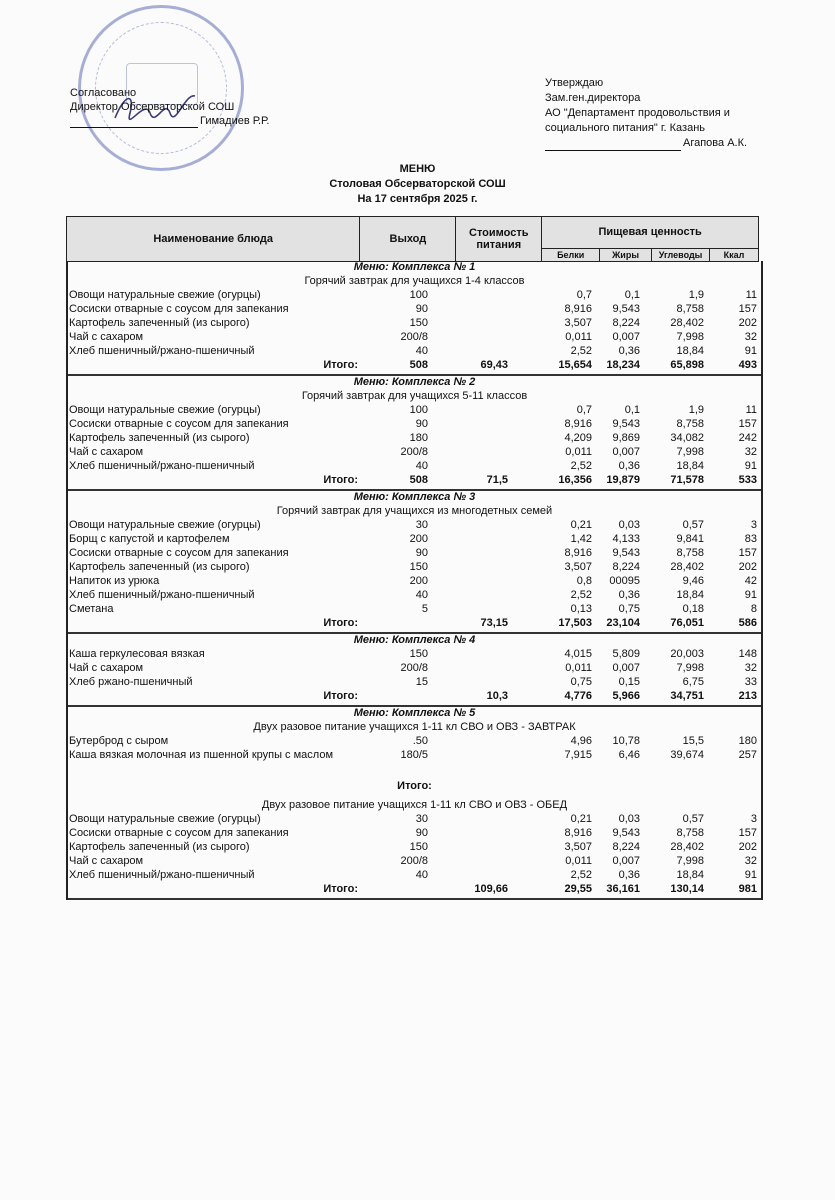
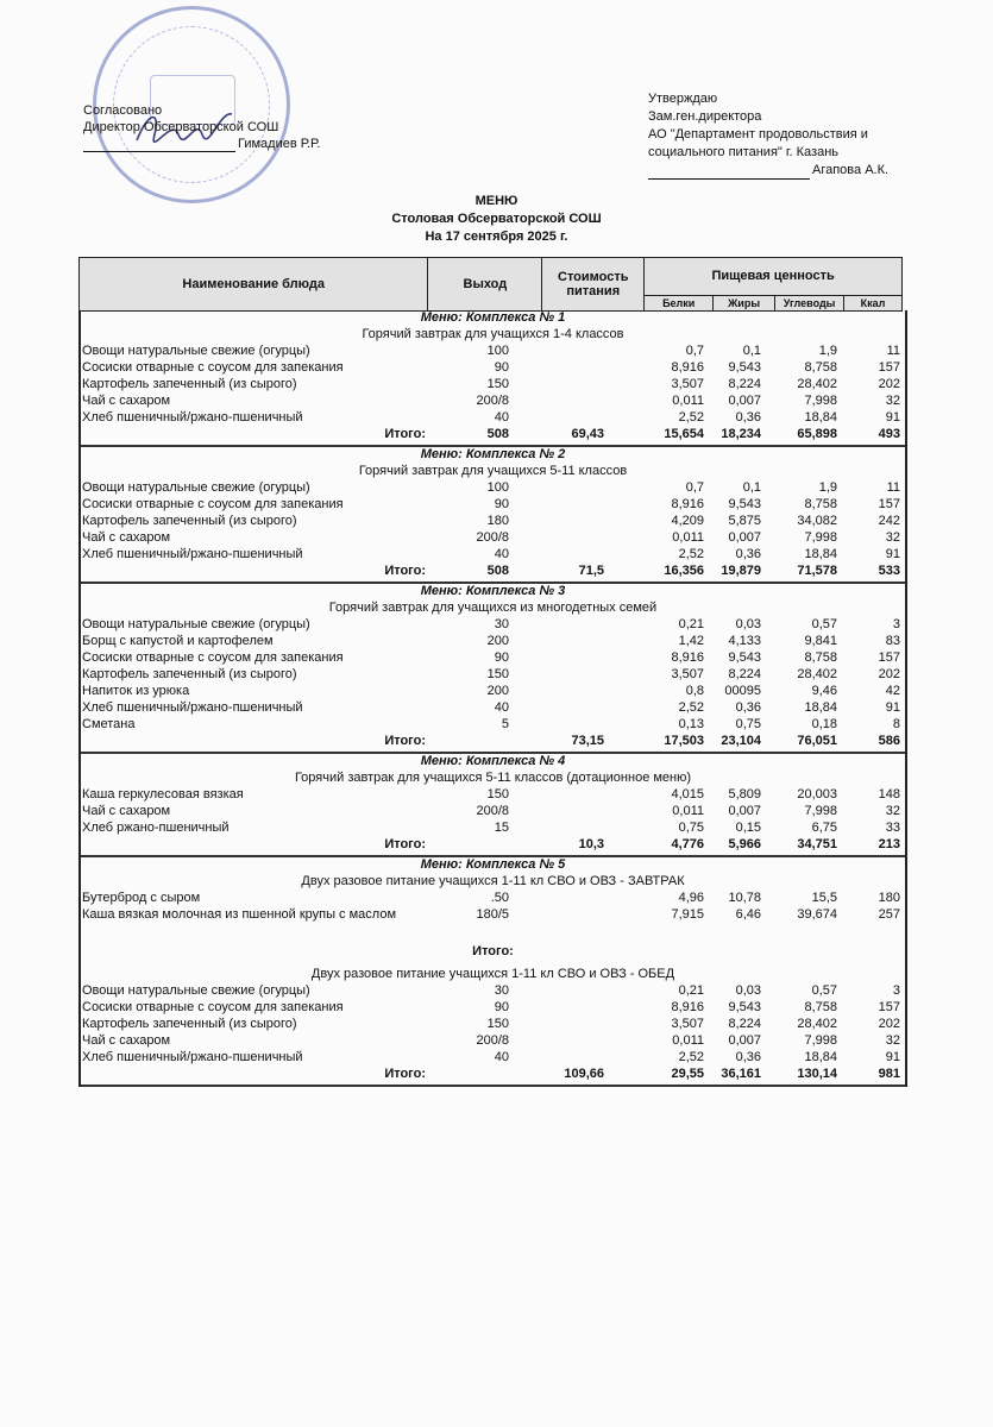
  Согласовано
  Директор Обсерваторской СОШ
  Гимадиев Р.Р.
  Утверждаю
  Зам.ген.директора
  АО "Департамент продовольствия и
  социального питания" г. Казань
  Агапова А.К.
  МЕНЮ
  Столовая Обсерваторской СОШ
  На 17 сентября 2025 г.
  Наименование блюда	Выход	Стоимость питания	Пищевая ценность
  Белки	Жиры	Углеводы	Ккал
  Меню: Комплекса № 1
  Горячий завтрак для учащихся 1-4 классов
  Овощи натуральные свежие (огурцы)
  100
  0,7
  0,1
  1,9
  11
  Сосиски отварные с соусом для запекания
  90
  8,916
  9,543
  8,758
  157
  Картофель запеченный (из сырого)
  150
  3,507
  8,224
  28,402
  202
  Чай с сахаром
  200/8
  0,011
  0,007
  7,998
  32
  Хлеб пшеничный/ржано-пшеничный
  40
  2,52
  0,36
  18,84
  91
  Итого:
  508
  69,43
  15,654
  18,234
  65,898
  493
  Меню: Комплекса № 2
  Горячий завтрак для учащихся 5-11 классов
  Овощи натуральные свежие (огурцы)
  100
  0,7
  0,1
  1,9
  11
  Сосиски отварные с соусом для запекания
  90
  8,916
  9,543
  8,758
  157
  Картофель запеченный (из сырого)
  180
  4,209
- 9,869
+ 5,875
  34,082
  242
  Чай с сахаром
  200/8
  0,011
  0,007
  7,998
  32
  Хлеб пшеничный/ржано-пшеничный
  40
  2,52
  0,36
  18,84
  91
  Итого:
  508
  71,5
  16,356
  19,879
  71,578
  533
  Меню: Комплекса № 3
  Горячий завтрак для учащихся из многодетных семей
  Овощи натуральные свежие (огурцы)
  30
  0,21
  0,03
  0,57
  3
  Борщ с капустой и картофелем
  200
  1,42
  4,133
  9,841
  83
  Сосиски отварные с соусом для запекания
  90
  8,916
  9,543
  8,758
  157
  Картофель запеченный (из сырого)
  150
  3,507
  8,224
  28,402
  202
  Напиток из урюка
  200
  0,8
  00095
  9,46
  42
  Хлеб пшеничный/ржано-пшеничный
  40
  2,52
  0,36
  18,84
  91
  Сметана
  5
  0,13
  0,75
  0,18
  8
  Итого:
  73,15
  17,503
  23,104
  76,051
  586
  Меню: Комплекса № 4
+ Горячий завтрак для учащихся 5-11 классов (дотационное меню)
  Каша геркулесовая вязкая
  150
  4,015
  5,809
  20,003
  148
  Чай с сахаром
  200/8
  0,011
  0,007
  7,998
  32
  Хлеб ржано-пшеничный
  15
  0,75
  0,15
  6,75
  33
  Итого:
  10,3
  4,776
  5,966
  34,751
  213
  Меню: Комплекса № 5
  Двух разовое питание учащихся 1-11 кл СВО и ОВЗ - ЗАВТРАК
  Бутерброд с сыром
  .50
  4,96
  10,78
  15,5
  180
  Каша вязкая молочная из пшенной крупы с маслом
  180/5
  7,915
  6,46
  39,674
  257
  Итого:
  Двух разовое питание учащихся 1-11 кл СВО и ОВЗ - ОБЕД
  Овощи натуральные свежие (огурцы)
  30
  0,21
  0,03
  0,57
  3
  Сосиски отварные с соусом для запекания
  90
  8,916
  9,543
  8,758
  157
  Картофель запеченный (из сырого)
  150
  3,507
  8,224
  28,402
  202
  Чай с сахаром
  200/8
  0,011
  0,007
  7,998
  32
  Хлеб пшеничный/ржано-пшеничный
  40
  2,52
  0,36
  18,84
  91
  Итого:
  109,66
  29,55
  36,161
  130,14
  981
